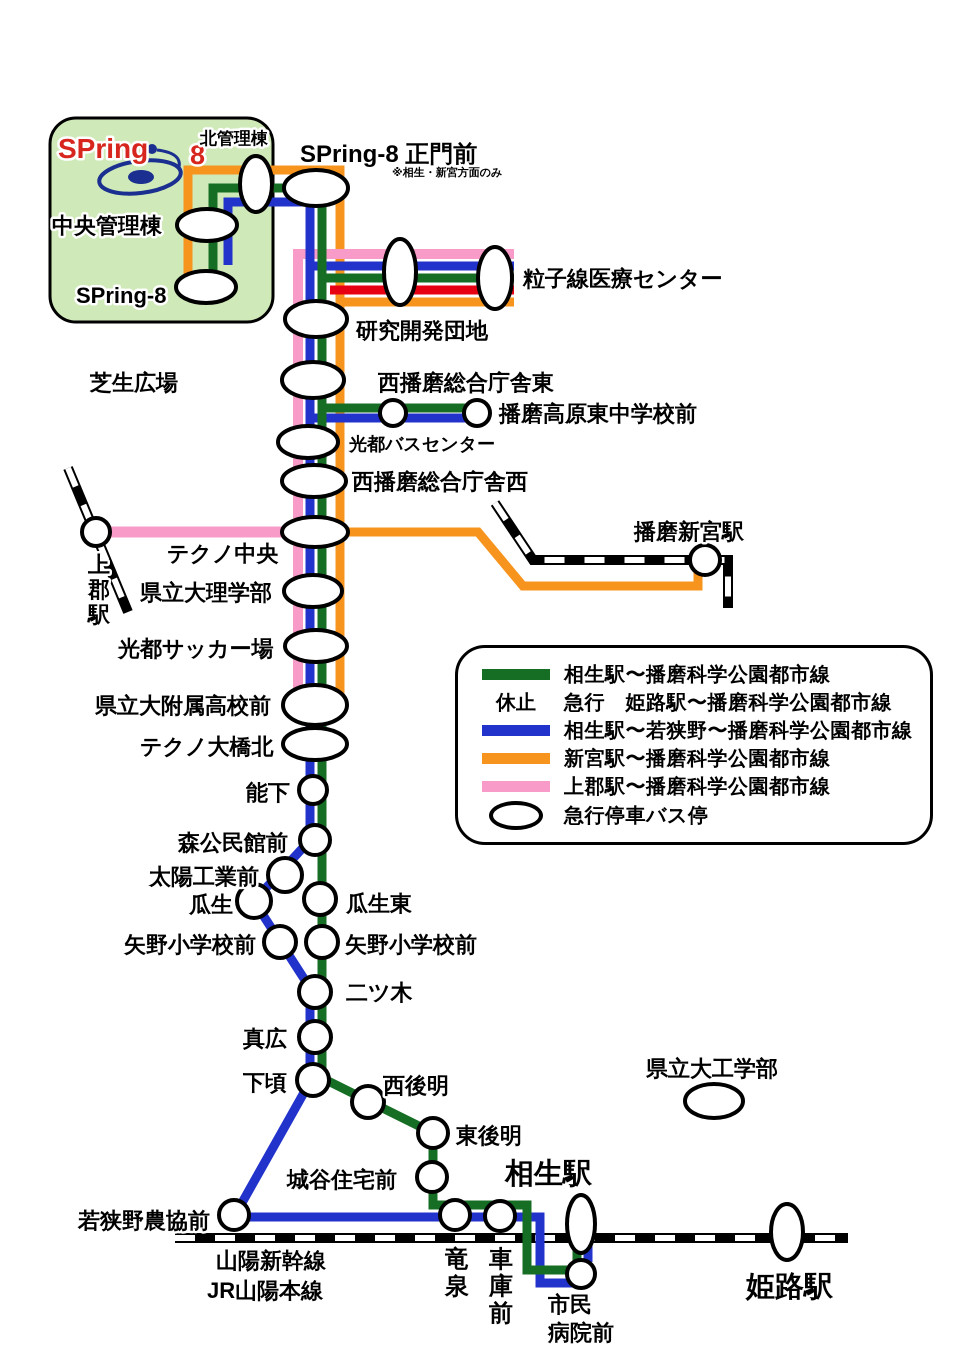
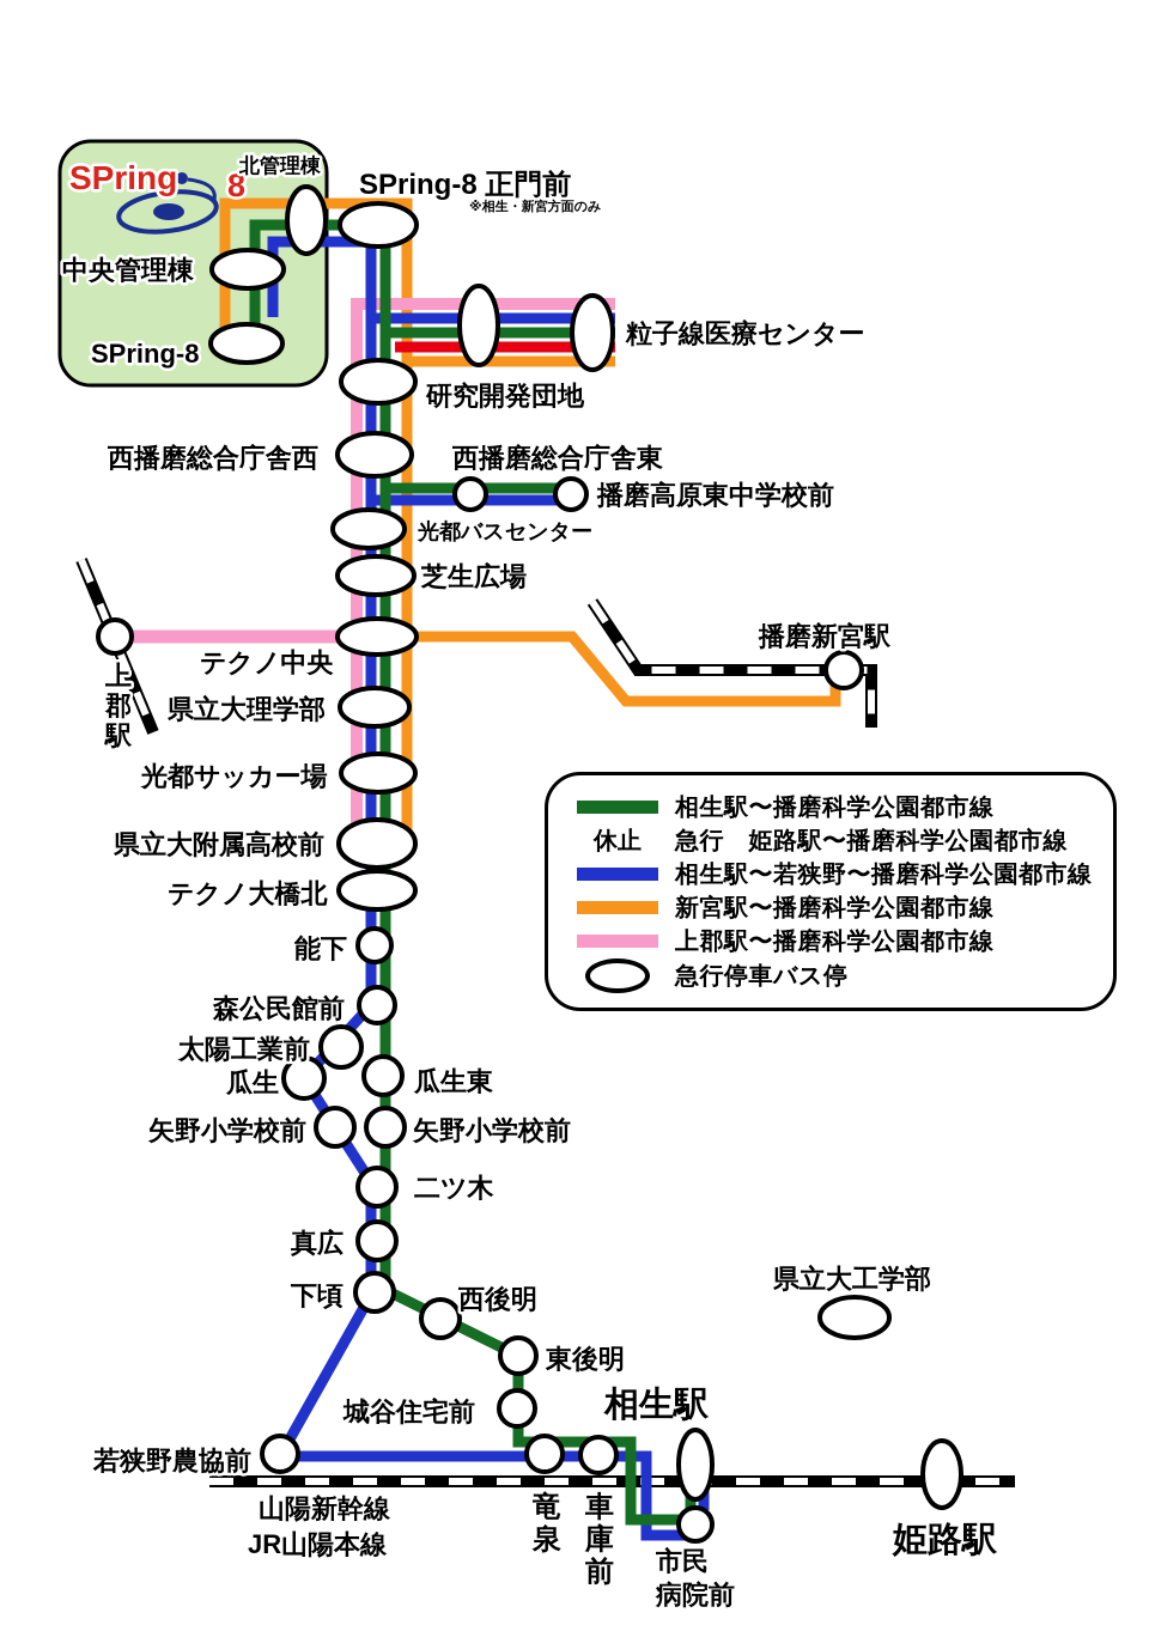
  SPring
  8
  北管理棟
  中央管理棟
  SPring-8
  SPring-8 正門前
  ※相生・新宮方面のみ
  粒子線医療センター
  研究開発団地
- 芝生広場
+ 西播磨総合庁舎西
  西播磨総合庁舎東
  播磨高原東中学校前
  光都バスセンター
- 西播磨総合庁舎西
+ 芝生広場
  テクノ中央
  上郡駅
  播磨新宮駅
  県立大理学部
  光都サッカー場
  県立大附属高校前
  テクノ大橋北
  能下
  森公民館前
  太陽工業前
  瓜生
  瓜生東
  矢野小学校前
  矢野小学校前
  二ツ木
  真広
  下頃
  西後明
  東後明
  城谷住宅前
  県立大工学部
  若狭野農協前
  山陽新幹線
  JR山陽本線
  竜泉
  車庫前
  相生駅
  市民
  病院前
  姫路駅
  相生駅〜播磨科学公園都市線
  休止
  急行 姫路駅〜播磨科学公園都市線
  相生駅〜若狭野〜播磨科学公園都市線
  新宮駅〜播磨科学公園都市線
  上郡駅〜播磨科学公園都市線
  急行停車バス停
